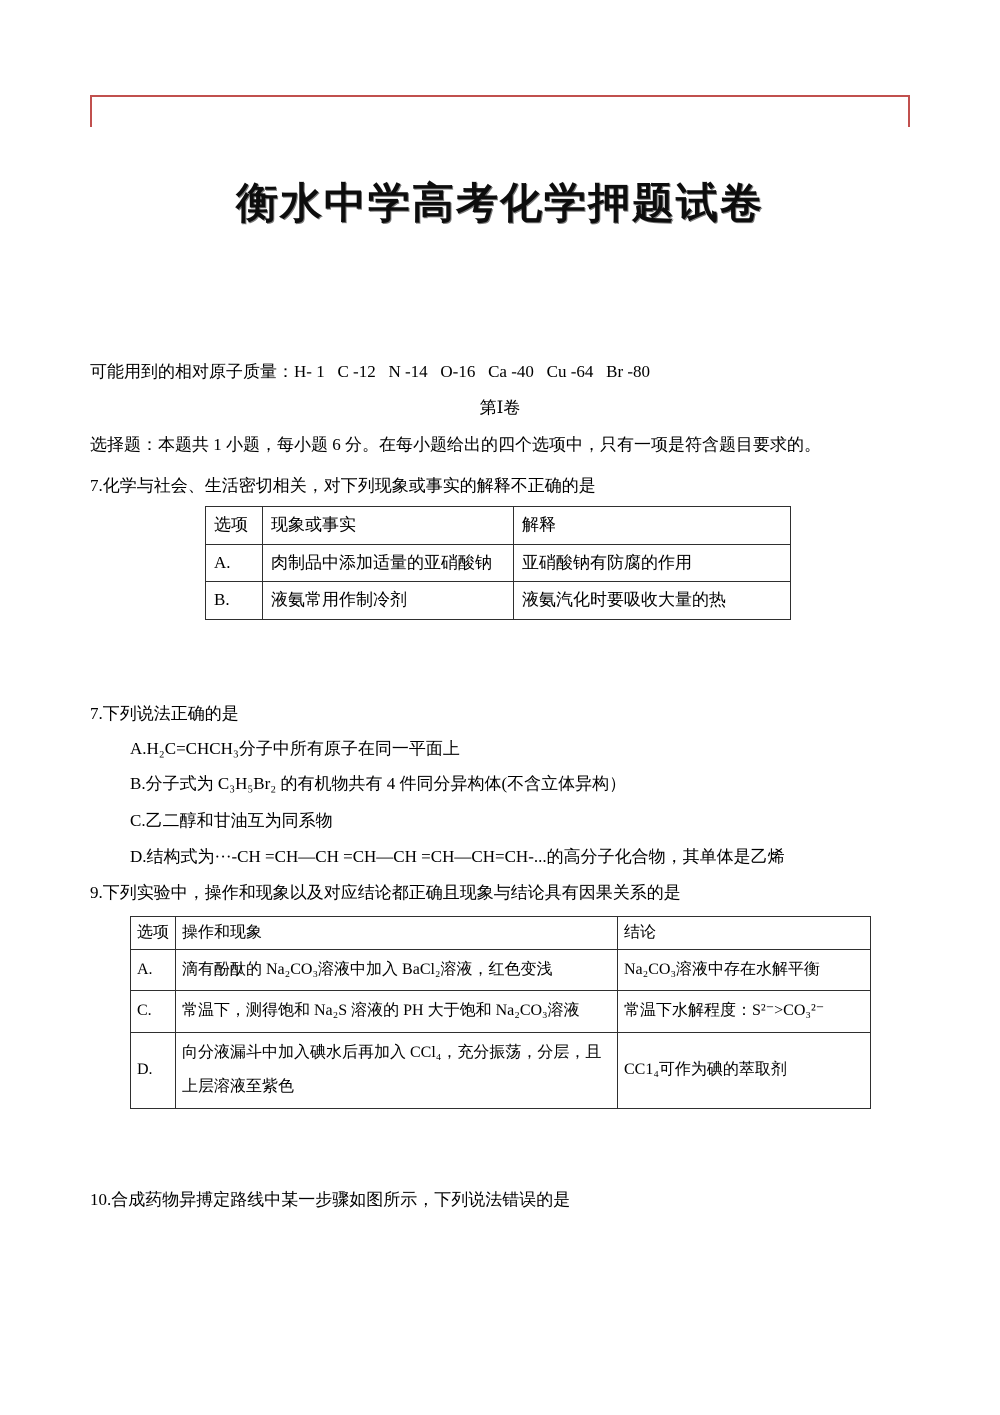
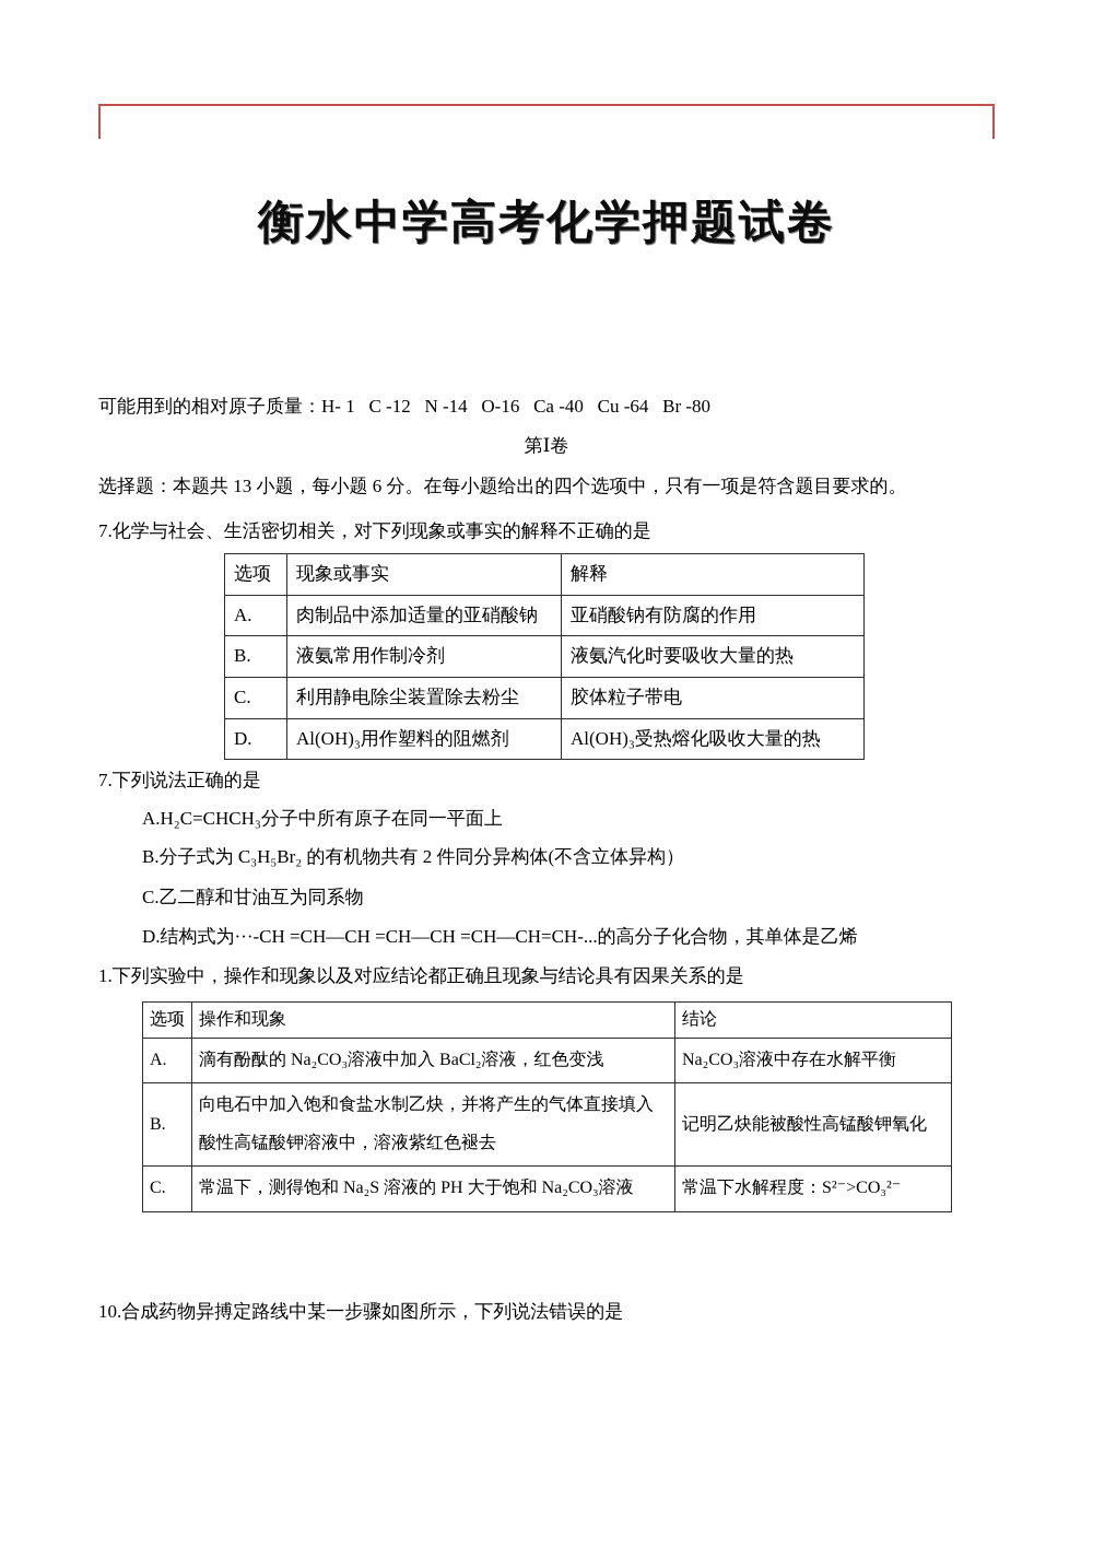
  衡水中学高考化学押题试卷
  可能用到的相对原子质量：H- 1 C -12 N -14 O-16 Ca -40 Cu -64 Br -80
  第Ⅰ卷
- 选择题：本题共 1 小题，每小题 6 分。在每小题给出的四个选项中，只有一项是符含题目要求的。
+ 选择题：本题共 13 小题，每小题 6 分。在每小题给出的四个选项中，只有一项是符含题目要求的。
  7.化学与社会、生活密切相关，对下列现象或事实的解释不正确的是
  选项	现象或事实	解释
  A.	肉制品中添加适量的亚硝酸钠	亚硝酸钠有防腐的作用
  B.	液氨常用作制冷剂	液氨汽化时要吸收大量的热
+ C.	利用静电除尘装置除去粉尘	胶体粒子带电
+ D.	Al(OH)₃用作塑料的阻燃剂	Al(OH)₃受热熔化吸收大量的热
  7.下列说法正确的是
  A.H₂C=CHCH₃分子中所有原子在同一平面上
- B.分子式为 C₃H₅Br₂ 的有机物共有 4 件同分异构体(不含立体异构）
+ B.分子式为 C₃H₅Br₂ 的有机物共有 2 件同分异构体(不含立体异构）
  C.乙二醇和甘油互为同系物
  D.结构式为···-CH =CH—CH =CH—CH =CH—CH=CH-...的高分子化合物，其单体是乙烯
- 9.下列实验中，操作和现象以及对应结论都正确且现象与结论具有因果关系的是
+ 1.下列实验中，操作和现象以及对应结论都正确且现象与结论具有因果关系的是
  选项	操作和现象	结论
  A.	滴有酚酞的 Na₂CO₃溶液中加入 BaCl₂溶液，红色变浅	Na₂CO₃溶液中存在水解平衡
+ B.	向电石中加入饱和食盐水制乙炔，并将产生的气体直接填入酸性高锰酸钾溶液中，溶液紫红色褪去	记明乙炔能被酸性高锰酸钾氧化
  C.	常温下，测得饱和 Na₂S 溶液的 PH 大于饱和 Na₂CO₃溶液	常温下水解程度：S²⁻>CO₃²⁻
- D.	向分液漏斗中加入碘水后再加入 CCl₄，充分振荡，分层，且上层溶液至紫色	CC1₄可作为碘的萃取剂
  10.合成药物异搏定路线中某一步骤如图所示，下列说法错误的是
